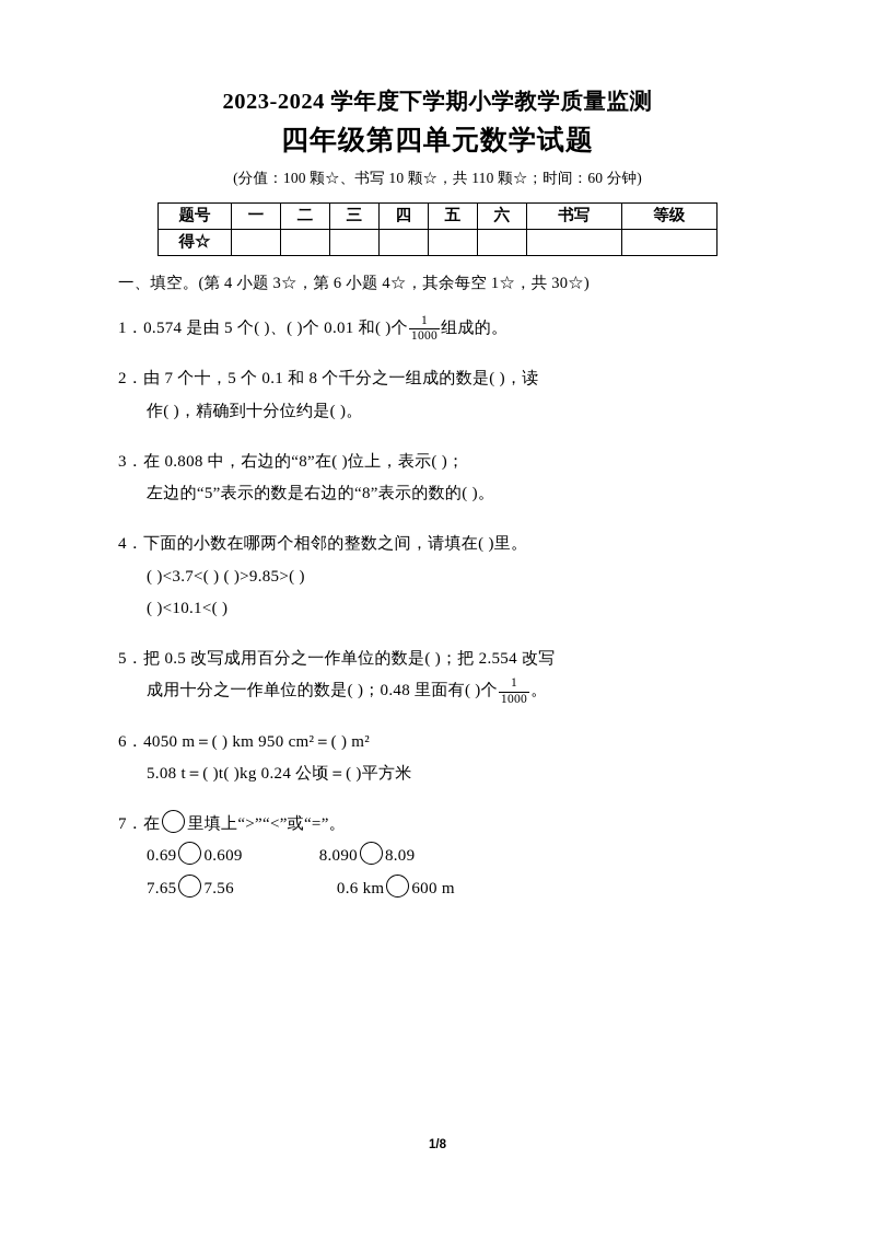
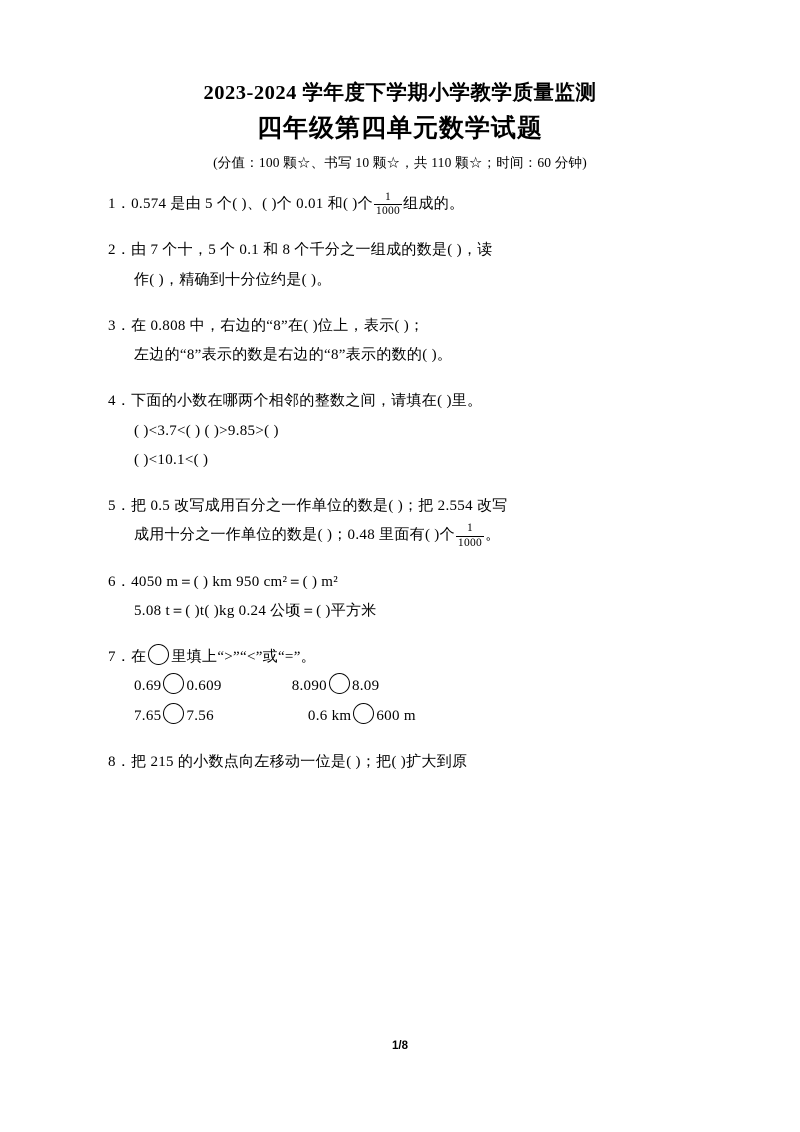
  2023-2024 学年度下学期小学教学质量监测
  四年级第四单元数学试题
  (分值：100 颗☆、书写 10 颗☆，共 110 颗☆；时间：60 分钟)
- 题号	一	二	三	四	五	六	书写	等级
- 得☆
- 一、填空。(第 4 小题 3☆，第 6 小题 4☆，其余每空 1☆，共 30☆)
  1．0.574 是由 5 个( )、( )个 0.01 和( )个
  1
  1000
  组成的。
  2．由 7 个十，5 个 0.1 和 8 个千分之一组成的数是( )，读
  作( )，精确到十分位约是( )。
  3．在 0.808 中，右边的“8”在( )位上，表示( )；
- 左边的“5”表示的数是右边的“8”表示的数的( )。
+ 左边的“8”表示的数是右边的“8”表示的数的( )。
  4．下面的小数在哪两个相邻的整数之间，请填在( )里。
  ( )<3.7<( ) ( )>9.85>( )
  ( )<10.1<( )
  5．把 0.5 改写成用百分之一作单位的数是( )；把 2.554 改写
  成用十分之一作单位的数是( )；0.48 里面有( )个
  1
  1000
  。
  6．4050 m＝( ) km 950 cm²＝( ) m²
  5.08 t＝( )t( )kg 0.24 公顷＝( )平方米
  7．在 里填上“>”“<”或“=”。
  0.69 0.609 8.090 8.09
  7.65 7.56 0.6 km 600 m
+ 8．把 215 的小数点向左移动一位是( )；把( )扩大到原
  1/8
